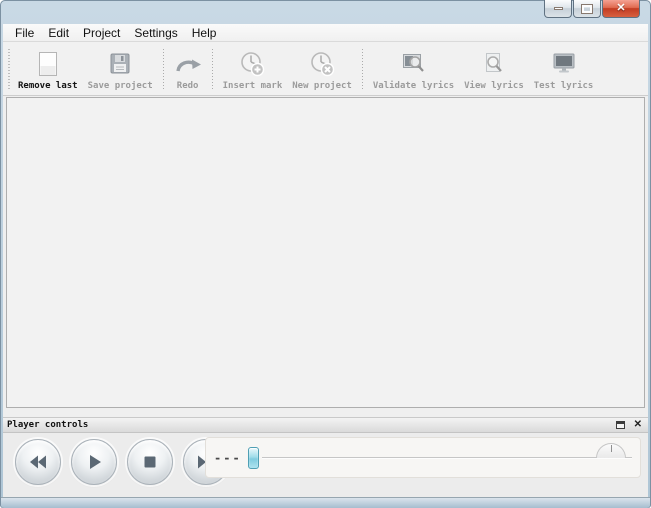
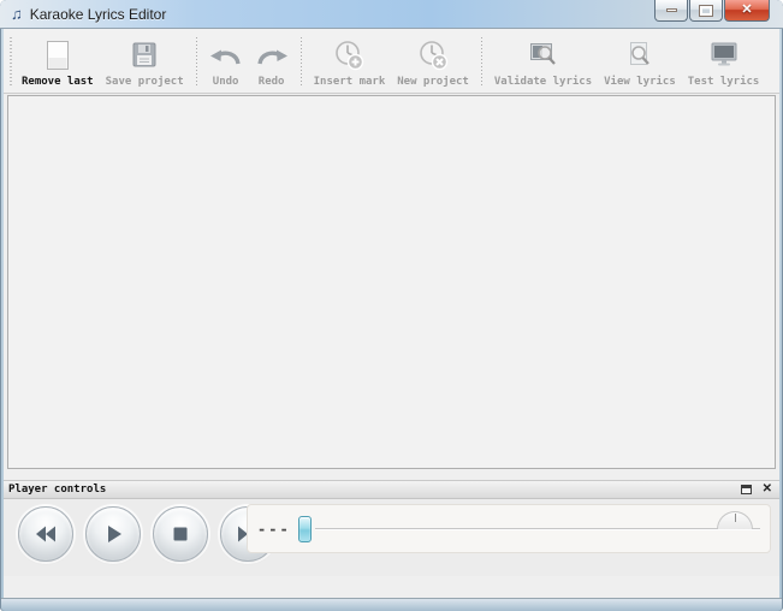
+ ♫
+ Karaoke Lyrics Editor
  ✕
- File
- Edit
- Project
- Settings
- Help
  Remove last
  Save project
+ Undo
  Redo
  Insert mark
  New project
  Validate lyrics
  View lyrics
  Test lyrics
  Player controls
  ✕
  ---
